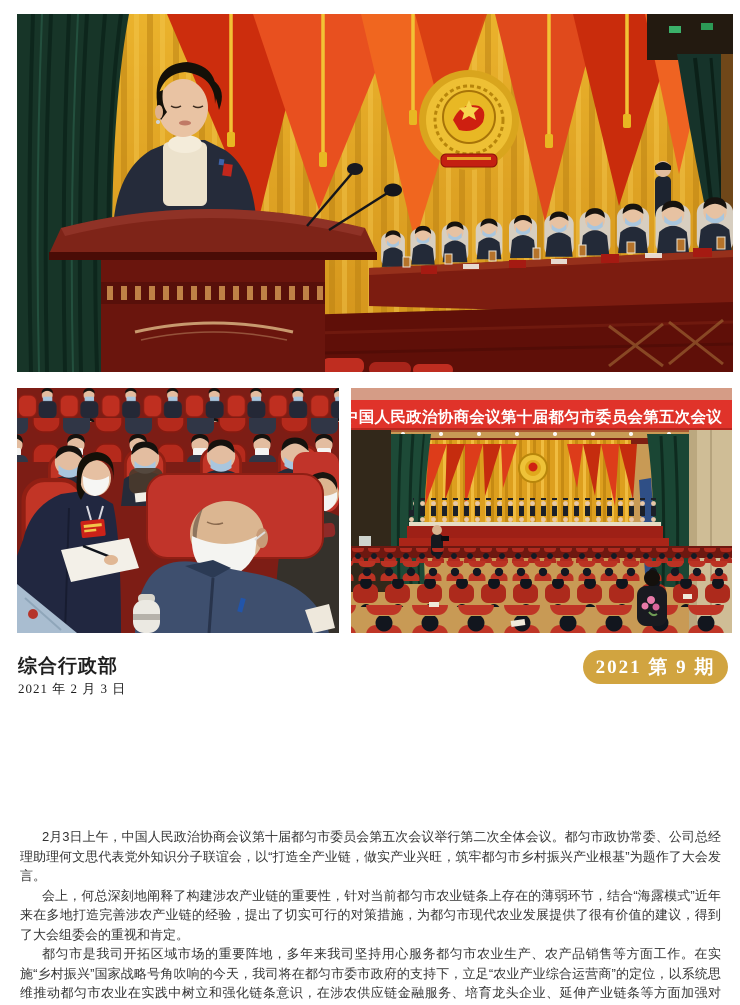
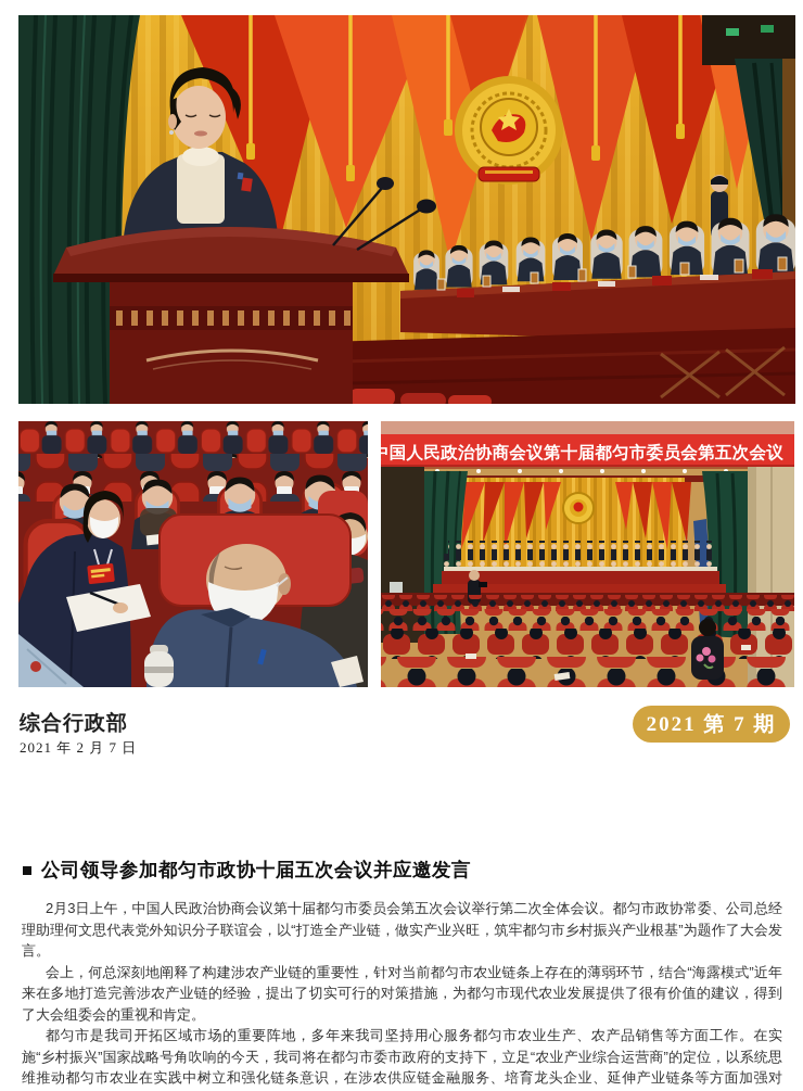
  中国人民政治协商会议第十届都匀市委员会第五次会议
  综合行政部
- 2021 年 2 月 3 日
+ 2021 年 2 月 7 日
- 2021 第 9 期
+ 2021 第 7 期
+ 公司领导参加都匀市政协十届五次会议并应邀发言
  2月3日上午，中国人民政治协商会议第十届都匀市委员会第五次会议举行第二次全体会议。都匀市政协常委、公司总经理助理何文思代表党外知识分子联谊会，以“打造全产业链，做实产业兴旺，筑牢都匀市乡村振兴产业根基”为题作了大会发言。
  会上，何总深刻地阐释了构建涉农产业链的重要性，针对当前都匀市农业链条上存在的薄弱环节，结合“海露模式”近年来在多地打造完善涉农产业链的经验，提出了切实可行的对策措施，为都匀市现代农业发展提供了很有价值的建议，得到了大会组委会的重视和肯定。
  都匀市是我司开拓区域市场的重要阵地，多年来我司坚持用心服务都匀市农业生产、农产品销售等方面工作。在实施“乡村振兴”国家战略号角吹响的今天，我司将在都匀市委市政府的支持下，立足“农业产业综合运营商”的定位，以系统思维推动都匀市农业在实践中树立和强化链条意识，在涉农供应链金融服务、培育龙头企业、延伸产业链条等方面加强对
